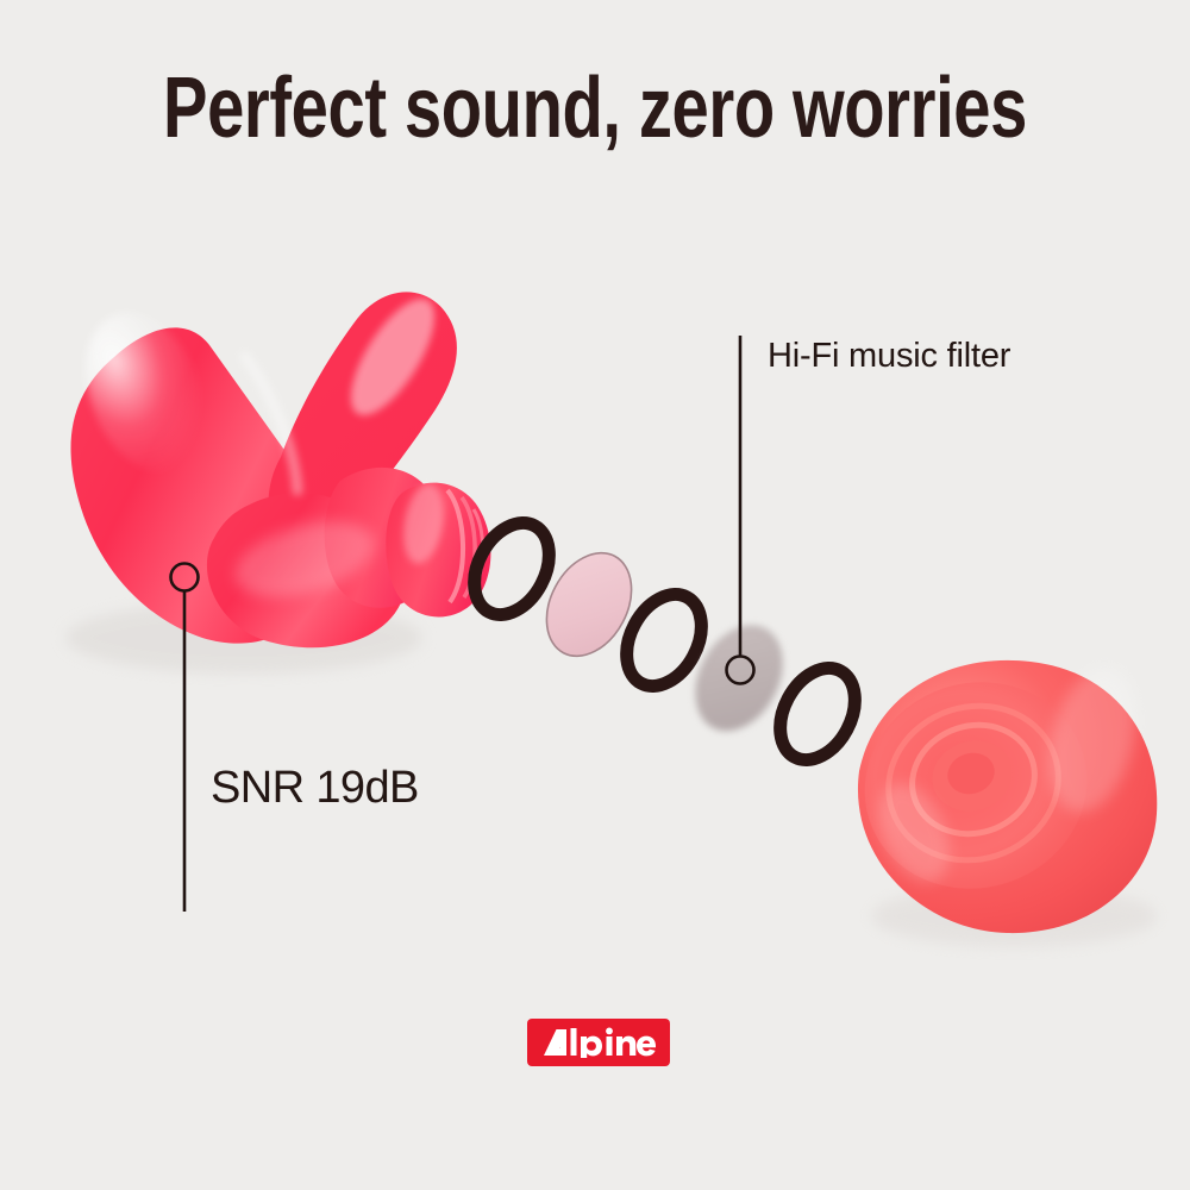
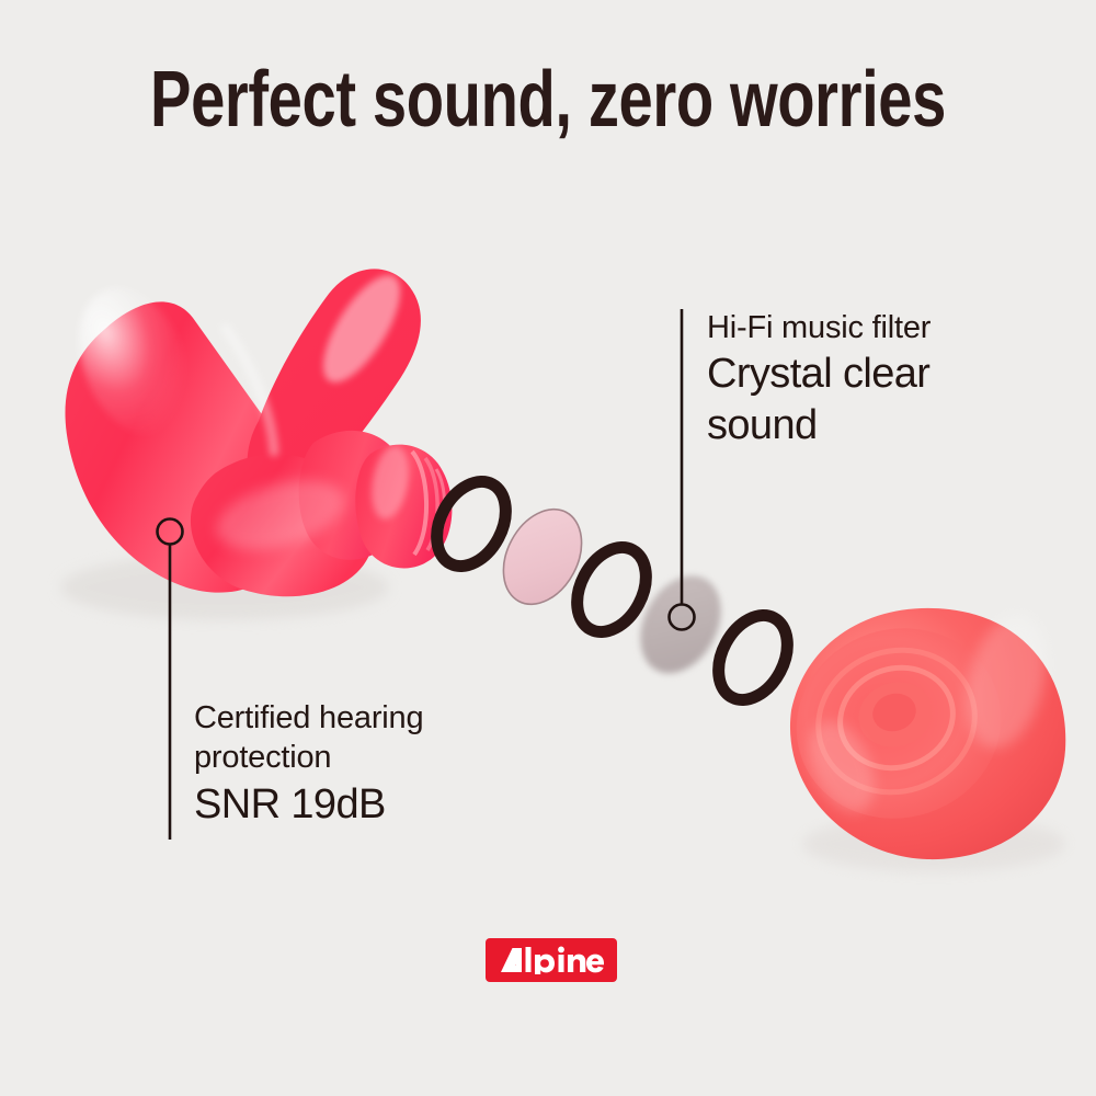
  Perfect sound, zero worries
  Hi-Fi music filter
+ Crystal clear sound
+ Certified hearing protection
  SNR 19dB
